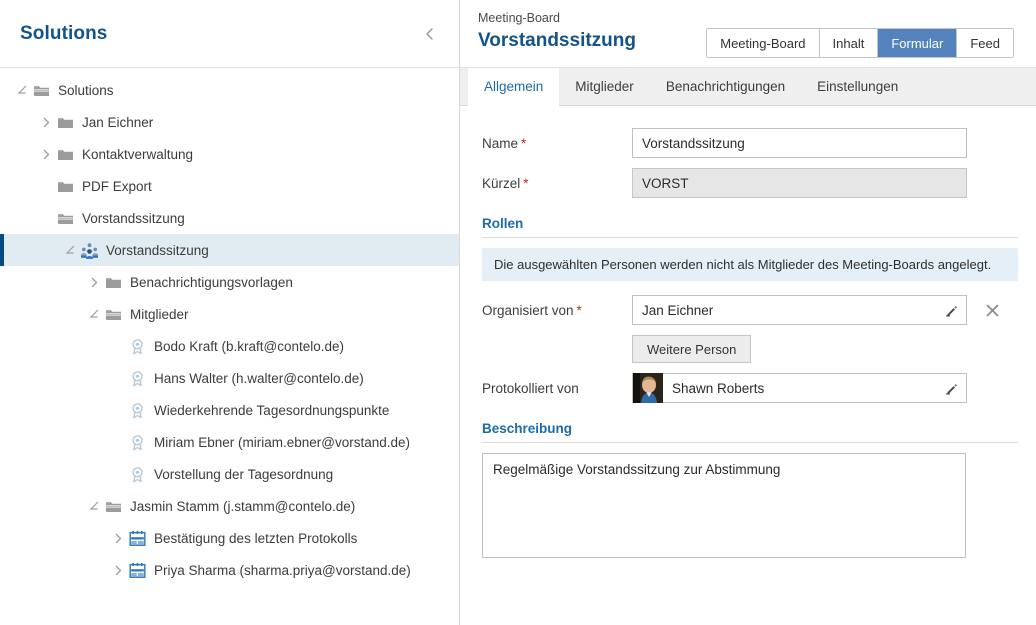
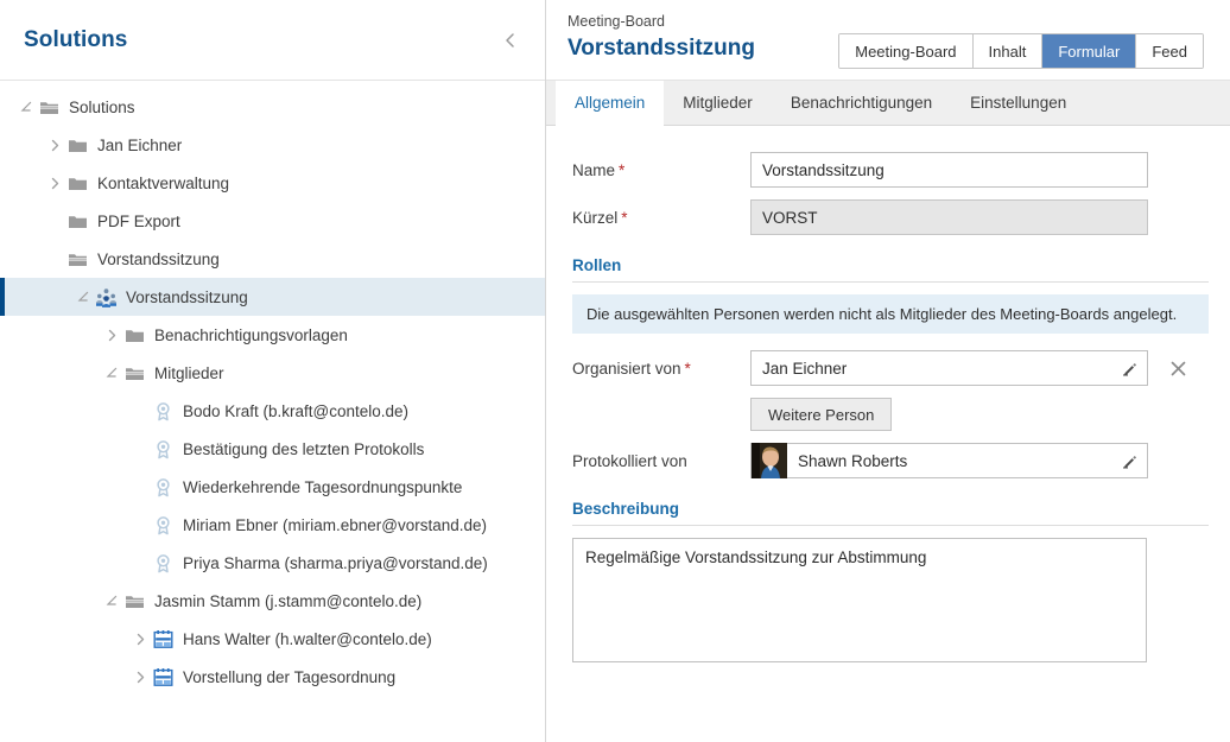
  Solutions
  Solutions
  Jan Eichner
  Kontaktverwaltung
  PDF Export
  Vorstandssitzung
  Vorstandssitzung
  Benachrichtigungsvorlagen
  Mitglieder
  Bodo Kraft (b.kraft@contelo.de)
- Hans Walter (h.walter@contelo.de)
+ Bestätigung des letzten Protokolls
  Wiederkehrende Tagesordnungspunkte
  Miriam Ebner (miriam.ebner@vorstand.de)
- Vorstellung der Tagesordnung
+ Priya Sharma (sharma.priya@vorstand.de)
  Jasmin Stamm (j.stamm@contelo.de)
- Bestätigung des letzten Protokolls
+ Hans Walter (h.walter@contelo.de)
- Priya Sharma (sharma.priya@vorstand.de)
+ Vorstellung der Tagesordnung
  Meeting-Board
  Vorstandssitzung
  Meeting-Board
  Inhalt
  Formular
  Feed
  Allgemein
  Mitglieder
  Benachrichtigungen
  Einstellungen
  Name *
  Vorstandssitzung
  Kürzel *
  VORST
  Rollen
  Die ausgewählten Personen werden nicht als Mitglieder des Meeting-Boards angelegt.
  Organisiert von *
  Jan Eichner
  Weitere Person
  Protokolliert von
  Shawn Roberts
  Beschreibung
  Regelmäßige Vorstandssitzung zur Abstimmung
